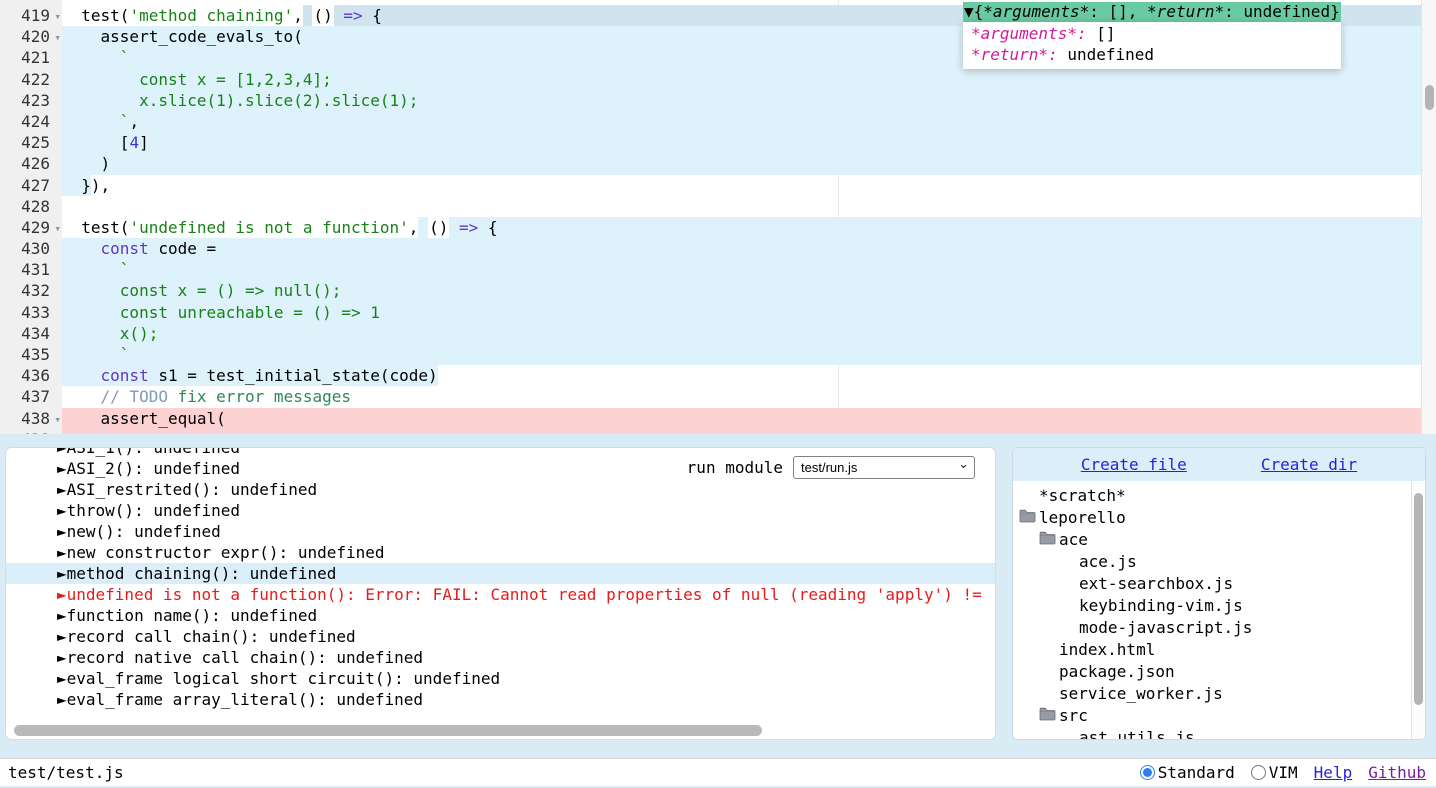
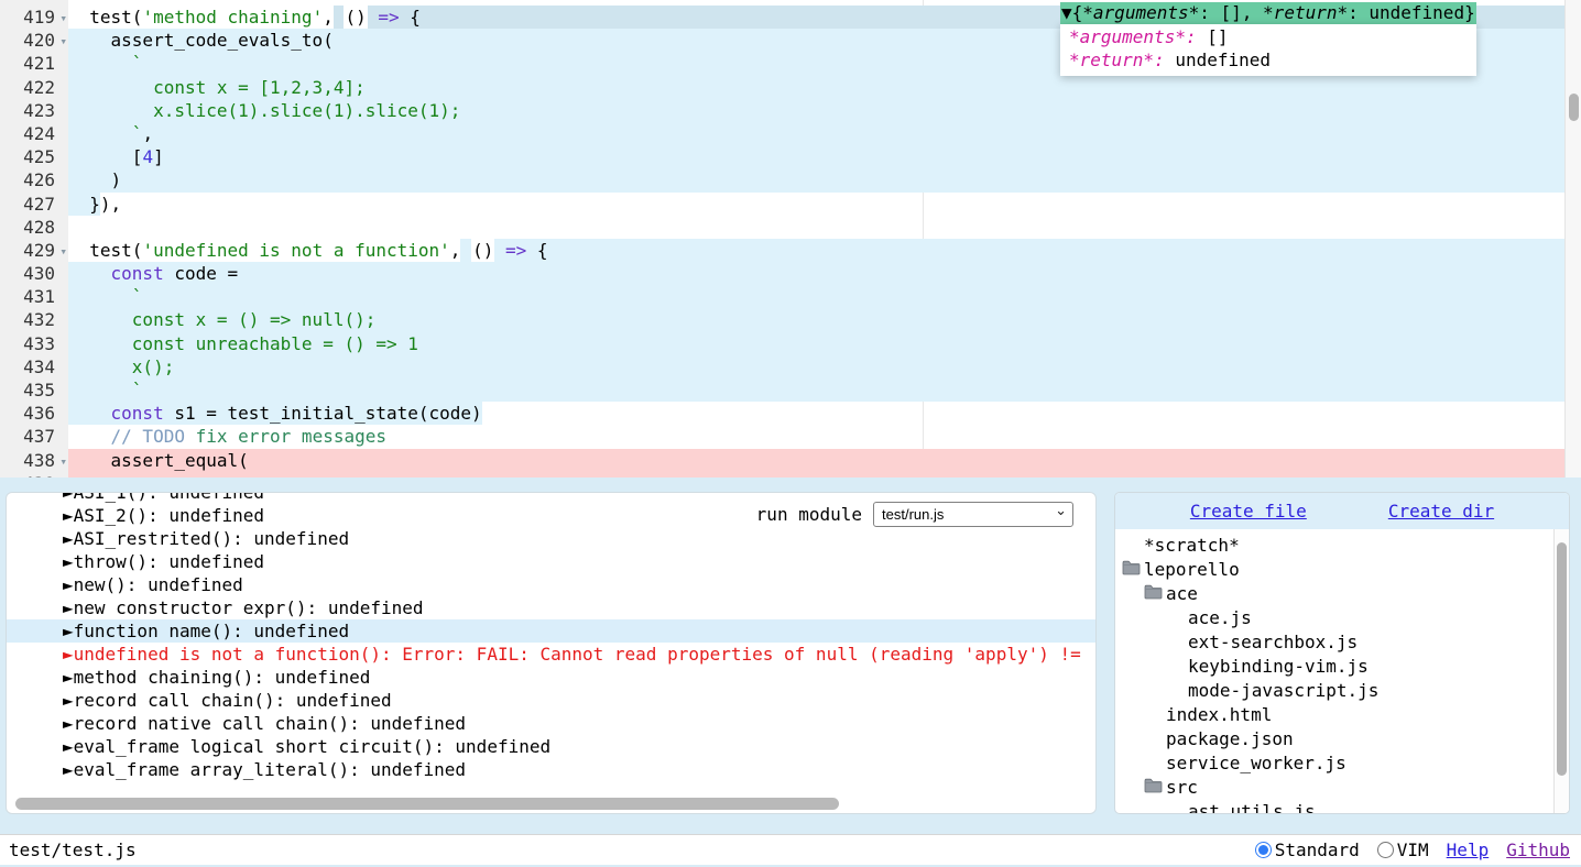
  419 ▾
  420 ▾
  421
  422
  423
  424
  425
  426
  427
  428
  429 ▾
  430
  431
  432
  433
  434
  435
  436
  437
  438 ▾
  test(
  'method chaining'
  ,
  ()
  =>
  {
  assert_code_evals_to(
  `
  const x = [1,2,3,4];
- x.slice(1).slice(2).slice(1);
+ x.slice(1).slice(1).slice(1);
  `
  ,
  [
  4
  ]
  )
  }
  ),
  test(
  'undefined is not a function'
  ,
  ()
  =>
  {
  const
  code =
  `
  const x = () => null();
  const unreachable = () => 1
  x();
  `
  const
  s1 = test_initial_state(code)
  // TODO
  fix error messages
  assert_equal(
  ▼{*arguments*: [], *return*: undefined}
  *arguments*: []
  *return*: undefined
  ►ASI_1(): undefined
  ►ASI_2(): undefined
  ►ASI_restrited(): undefined
  ►throw(): undefined
  ►new(): undefined
  ►new constructor expr(): undefined
- ►method chaining(): undefined
+ ►function name(): undefined
  ►undefined is not a function(): Error: FAIL: Cannot read properties of null (reading 'apply') !=
- ►function name(): undefined
+ ►method chaining(): undefined
  ►record call chain(): undefined
  ►record native call chain(): undefined
  ►eval_frame logical short circuit(): undefined
  ►eval_frame array_literal(): undefined
  run module
  test/run.js
  ⌄
  Create file
  Create dir
  *scratch*
  leporello
  ace
  ace.js
  ext-searchbox.js
  keybinding-vim.js
  mode-javascript.js
  index.html
  package.json
  service_worker.js
  src
  ast_utils.js
  test/test.js
  Standard
  VIM
  Help
  Github
